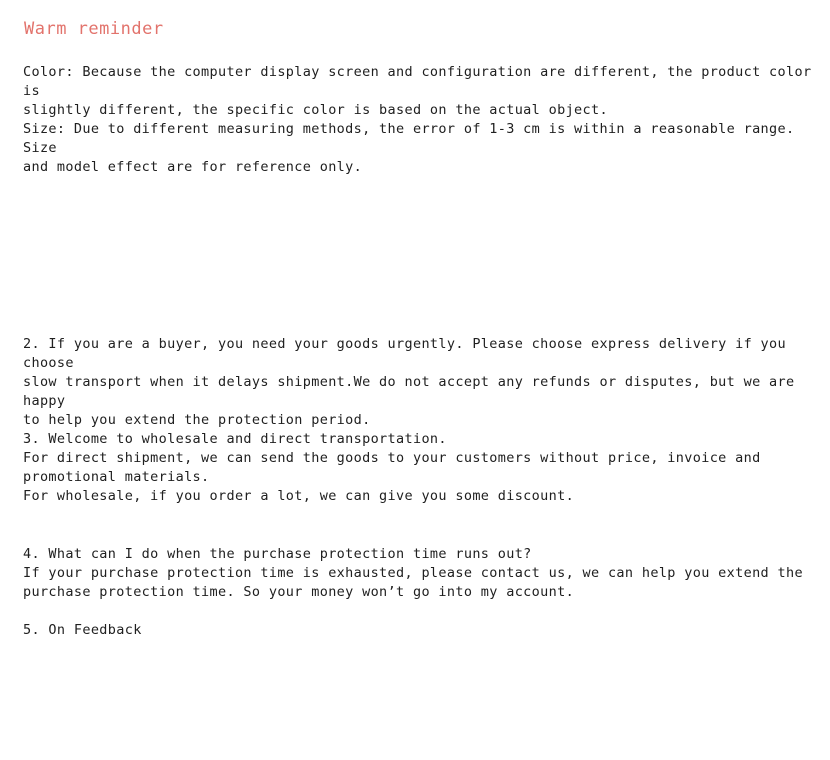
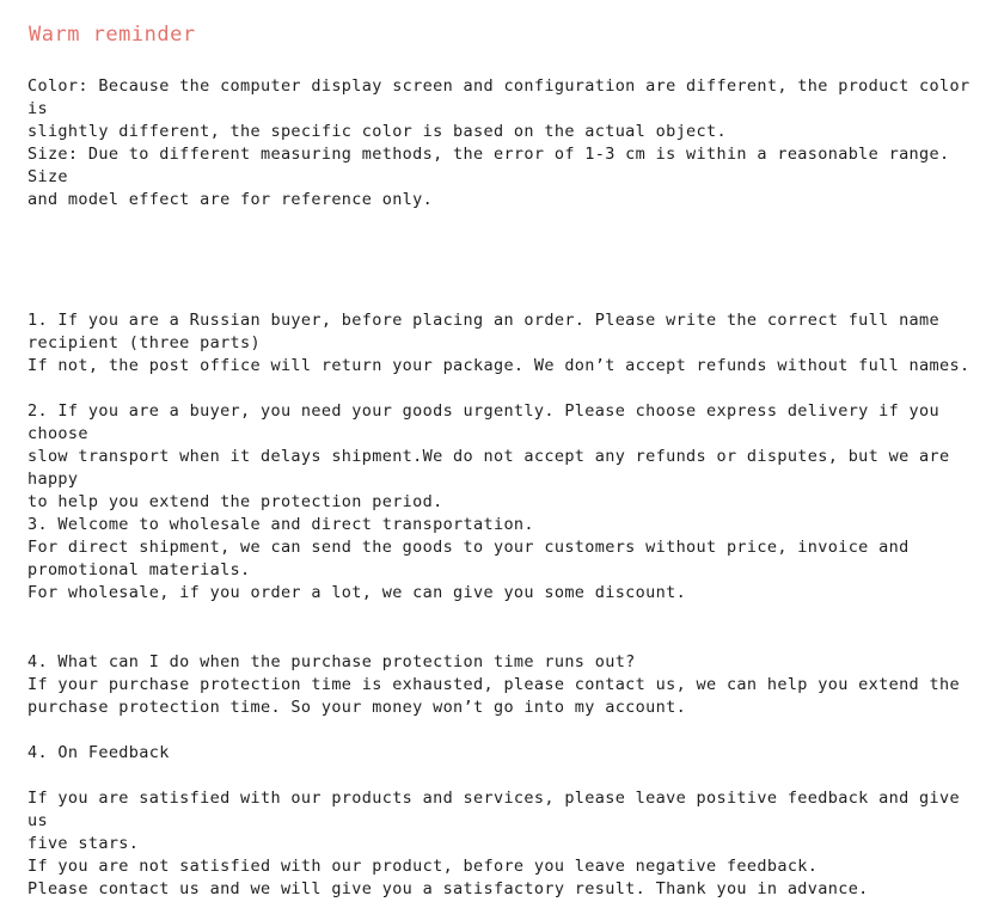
  Warm reminder
  Color: Because the computer display screen and configuration are different, the product color is
  slightly different, the specific color is based on the actual object.
  Size: Due to different measuring methods, the error of 1-3 cm is within a reasonable range. Size
  and model effect are for reference only.
+ 1. If you are a Russian buyer, before placing an order. Please write the correct full name
+ recipient (three parts)
+ If not, the post office will return your package. We don’t accept refunds without full names.
  2. If you are a buyer, you need your goods urgently. Please choose express delivery if you choose
  slow transport when it delays shipment.We do not accept any refunds or disputes, but we are happy
  to help you extend the protection period.
  3. Welcome to wholesale and direct transportation.
  For direct shipment, we can send the goods to your customers without price, invoice and
  promotional materials.
  For wholesale, if you order a lot, we can give you some discount.
  4. What can I do when the purchase protection time runs out?
  If your purchase protection time is exhausted, please contact us, we can help you extend the
  purchase protection time. So your money won’t go into my account.
- 5. On Feedback
+ 4. On Feedback
+ If you are satisfied with our products and services, please leave positive feedback and give us
+ five stars.
+ If you are not satisfied with our product, before you leave negative feedback.
+ Please contact us and we will give you a satisfactory result. Thank you in advance.
